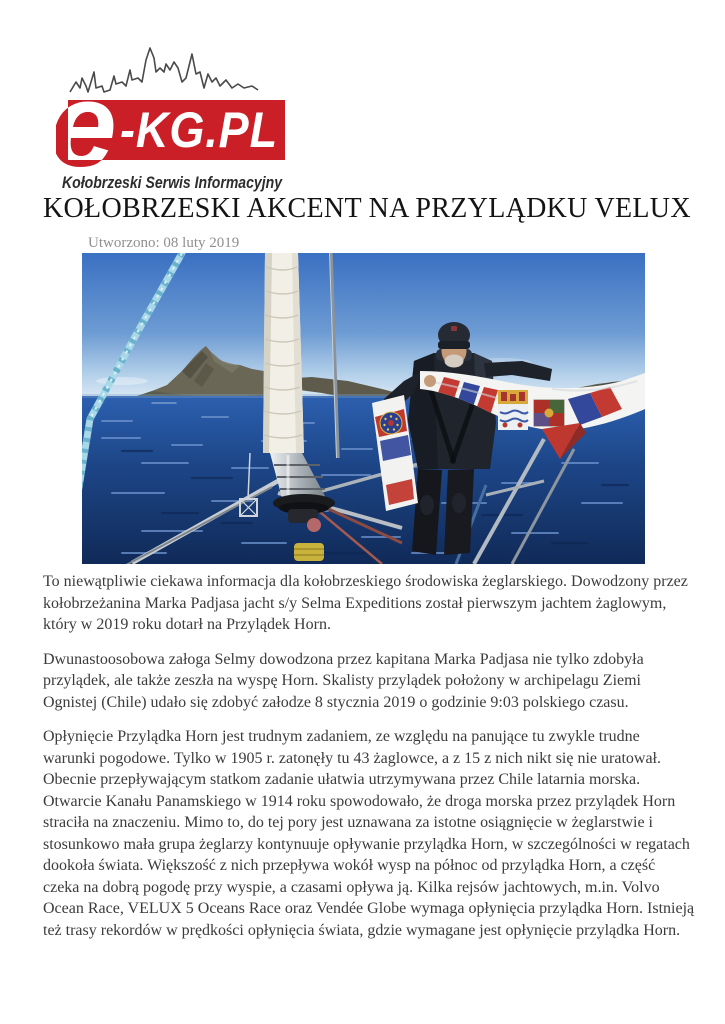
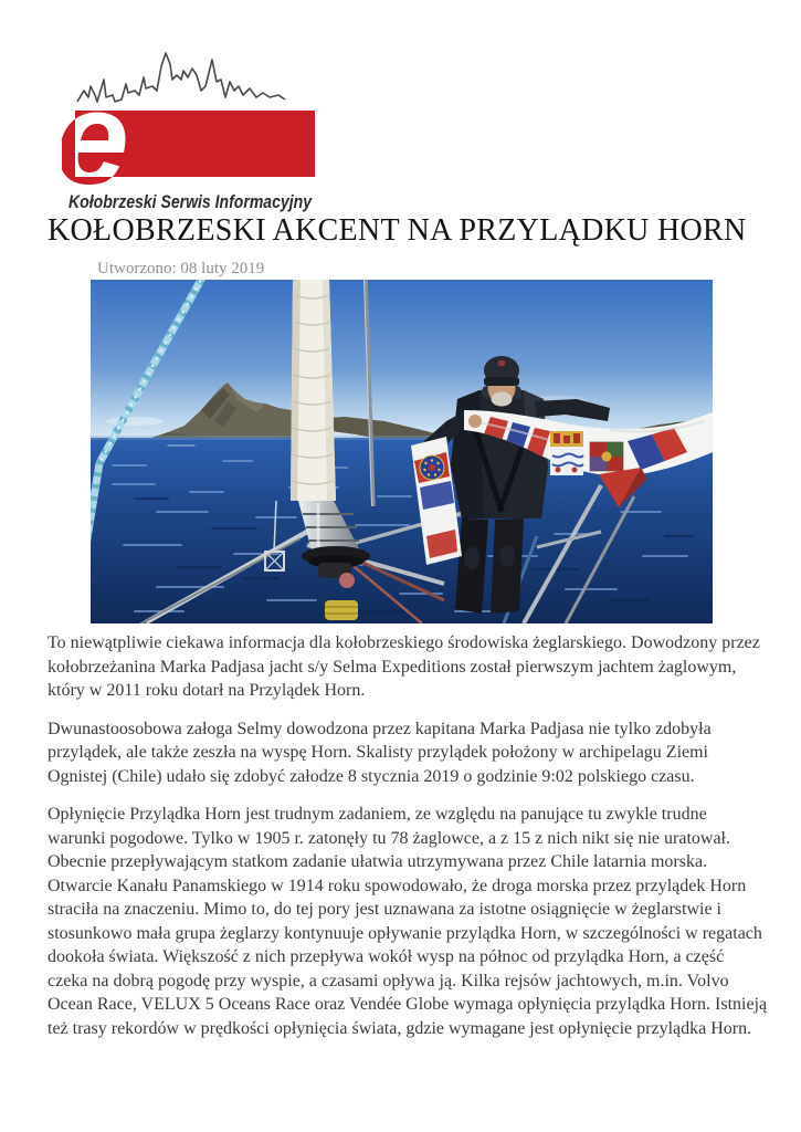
  e
- -KG.PL
  Kołobrzeski Serwis Informacyjny
- KOŁOBRZESKI AKCENT NA PRZYLĄDKU VELUX
+ KOŁOBRZESKI AKCENT NA PRZYLĄDKU HORN
  Utworzono: 08 luty 2019
- To niewątpliwie ciekawa informacja dla kołobrzeskiego środowiska żeglarskiego. Dowodzony przez kołobrzeżanina Marka Padjasa jacht s/y Selma Expeditions został pierwszym jachtem żaglowym, który w 2019 roku dotarł na Przylądek Horn.
+ To niewątpliwie ciekawa informacja dla kołobrzeskiego środowiska żeglarskiego. Dowodzony przez kołobrzeżanina Marka Padjasa jacht s/y Selma Expeditions został pierwszym jachtem żaglowym, który w 2011 roku dotarł na Przylądek Horn.
- Dwunastoosobowa załoga Selmy dowodzona przez kapitana Marka Padjasa nie tylko zdobyła przylądek, ale także zeszła na wyspę Horn. Skalisty przylądek położony w archipelagu Ziemi Ognistej (Chile) udało się zdobyć załodze 8 stycznia 2019 o godzinie 9:03 polskiego czasu.
+ Dwunastoosobowa załoga Selmy dowodzona przez kapitana Marka Padjasa nie tylko zdobyła przylądek, ale także zeszła na wyspę Horn. Skalisty przylądek położony w archipelagu Ziemi Ognistej (Chile) udało się zdobyć załodze 8 stycznia 2019 o godzinie 9:02 polskiego czasu.
- Opłynięcie Przylądka Horn jest trudnym zadaniem, ze względu na panujące tu zwykle trudne warunki pogodowe. Tylko w 1905 r. zatonęły tu 43 żaglowce, a z 15 z nich nikt się nie uratował. Obecnie przepływającym statkom zadanie ułatwia utrzymywana przez Chile latarnia morska. Otwarcie Kanału Panamskiego w 1914 roku spowodowało, że droga morska przez przylądek Horn straciła na znaczeniu. Mimo to, do tej pory jest uznawana za istotne osiągnięcie w żeglarstwie i stosunkowo mała grupa żeglarzy kontynuuje opływanie przylądka Horn, w szczególności w regatach dookoła świata. Większość z nich przepływa wokół wysp na północ od przylądka Horn, a część czeka na dobrą pogodę przy wyspie, a czasami opływa ją. Kilka rejsów jachtowych, m.in. Volvo Ocean Race, VELUX 5 Oceans Race oraz Vendée Globe wymaga opłynięcia przylądka Horn. Istnieją też trasy rekordów w prędkości opłynięcia świata, gdzie wymagane jest opłynięcie przylądka Horn.
+ Opłynięcie Przylądka Horn jest trudnym zadaniem, ze względu na panujące tu zwykle trudne warunki pogodowe. Tylko w 1905 r. zatonęły tu 78 żaglowce, a z 15 z nich nikt się nie uratował. Obecnie przepływającym statkom zadanie ułatwia utrzymywana przez Chile latarnia morska. Otwarcie Kanału Panamskiego w 1914 roku spowodowało, że droga morska przez przylądek Horn straciła na znaczeniu. Mimo to, do tej pory jest uznawana za istotne osiągnięcie w żeglarstwie i stosunkowo mała grupa żeglarzy kontynuuje opływanie przylądka Horn, w szczególności w regatach dookoła świata. Większość z nich przepływa wokół wysp na północ od przylądka Horn, a część czeka na dobrą pogodę przy wyspie, a czasami opływa ją. Kilka rejsów jachtowych, m.in. Volvo Ocean Race, VELUX 5 Oceans Race oraz Vendée Globe wymaga opłynięcia przylądka Horn. Istnieją też trasy rekordów w prędkości opłynięcia świata, gdzie wymagane jest opłynięcie przylądka Horn.
